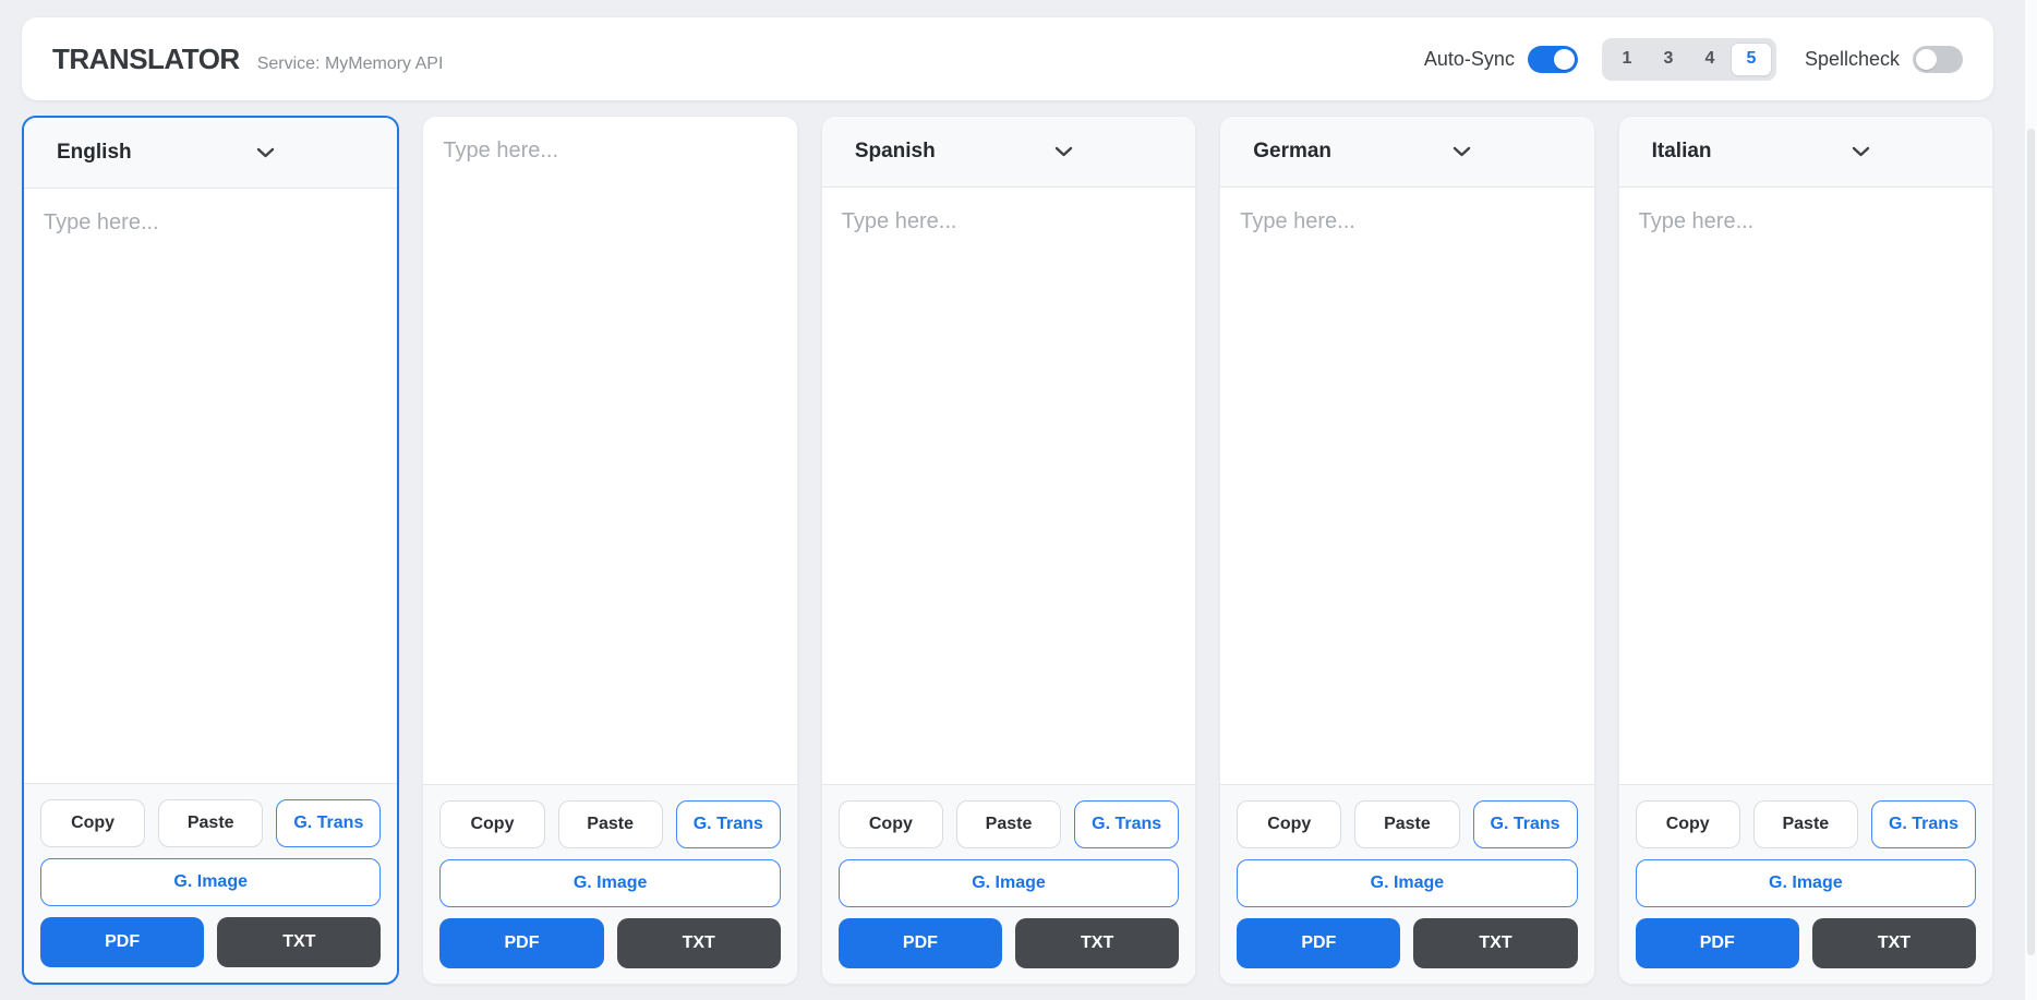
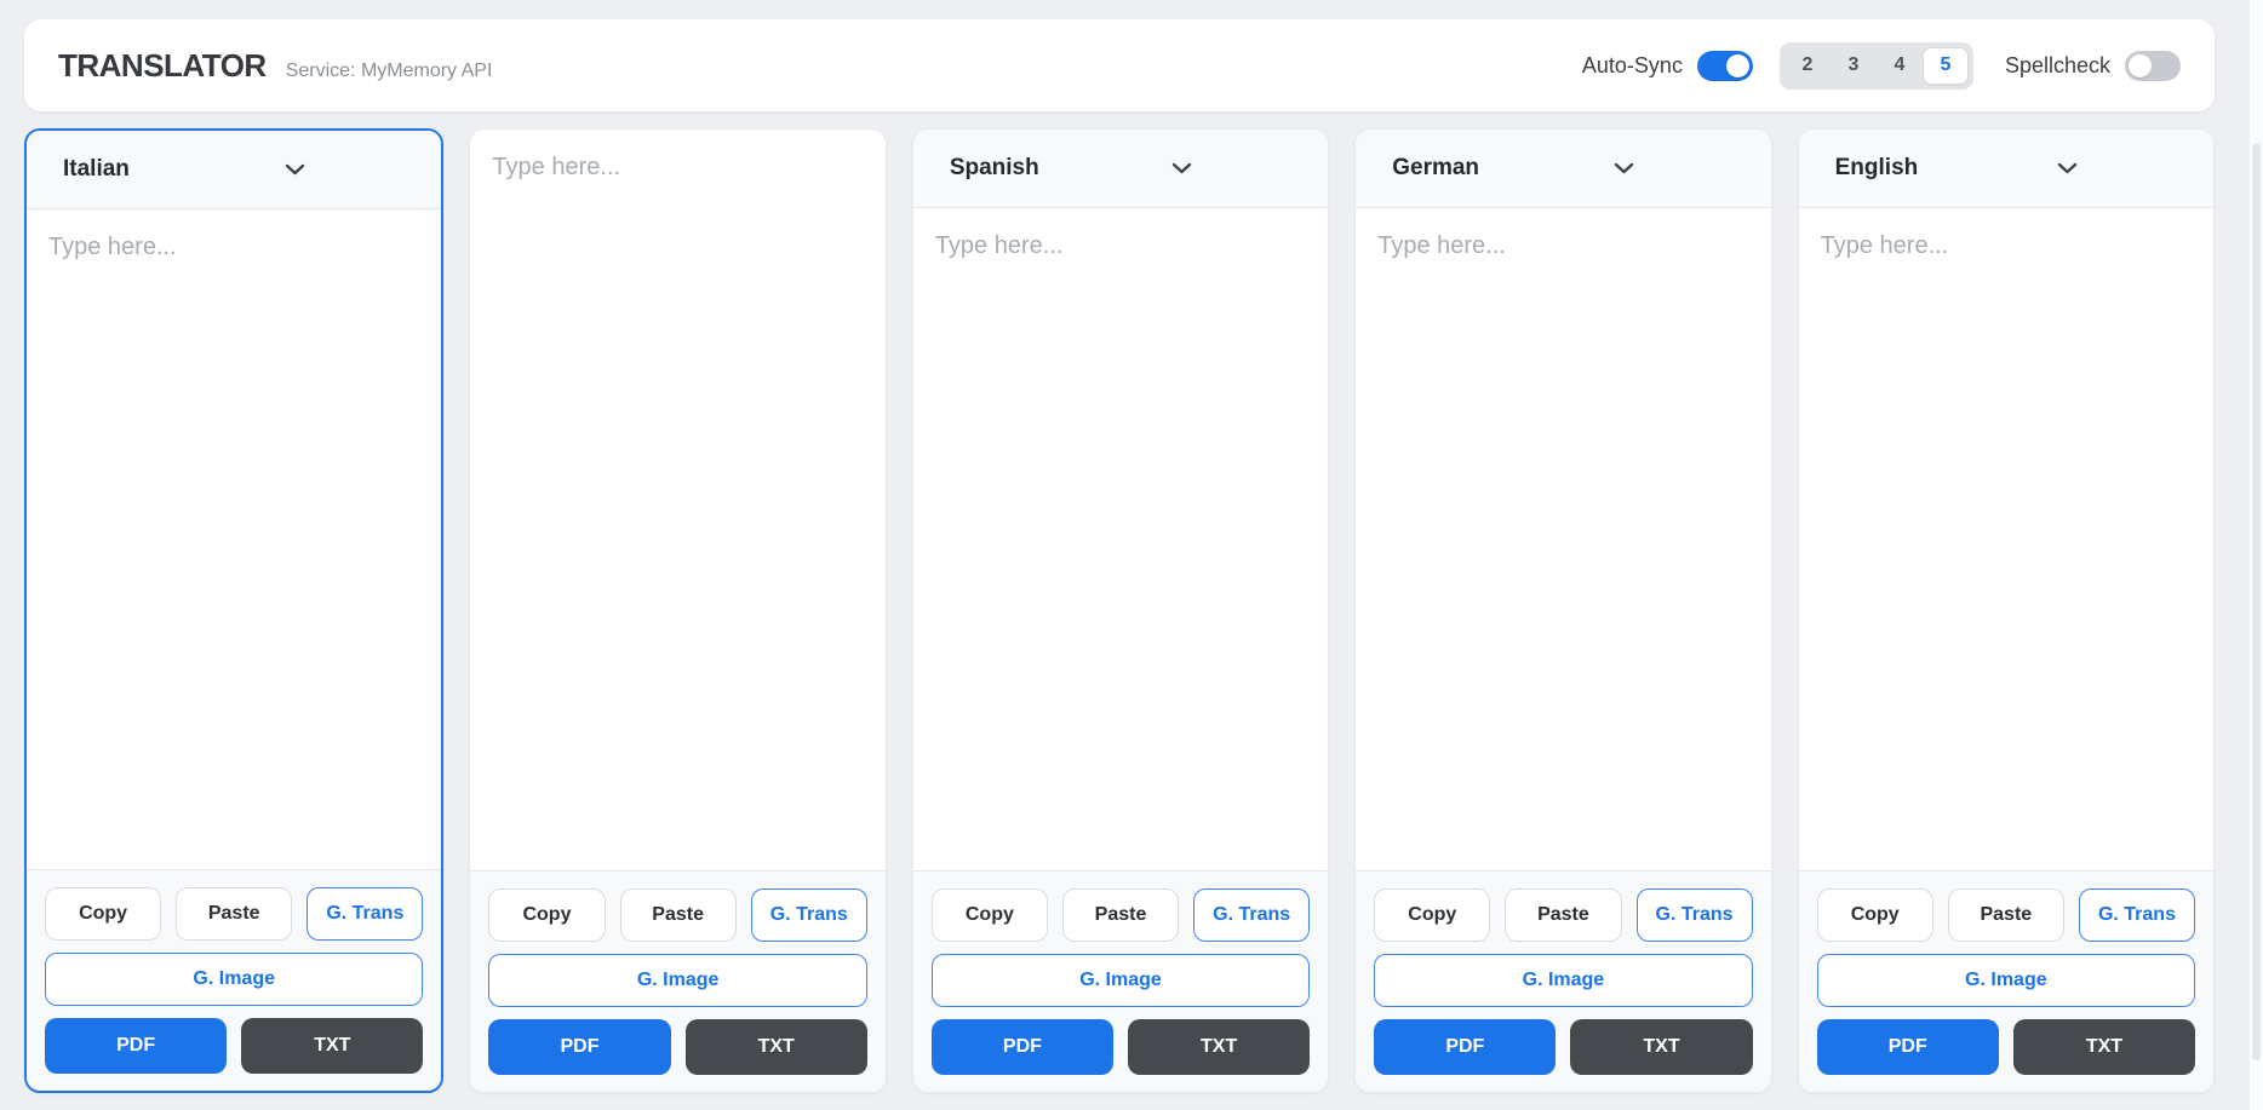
  TRANSLATOR
  Service: MyMemory API
  Auto-Sync
- 1
+ 2
  3
  4
  5
  Spellcheck
- English
+ Italian
  Type here...
  Copy
  Paste
  G. Trans
  G. Image
  PDF
  TXT
  Type here...
  Copy
  Paste
  G. Trans
  G. Image
  PDF
  TXT
  Spanish
  Type here...
  Copy
  Paste
  G. Trans
  G. Image
  PDF
  TXT
  German
  Type here...
  Copy
  Paste
  G. Trans
  G. Image
  PDF
  TXT
- Italian
+ English
  Type here...
  Copy
  Paste
  G. Trans
  G. Image
  PDF
  TXT
